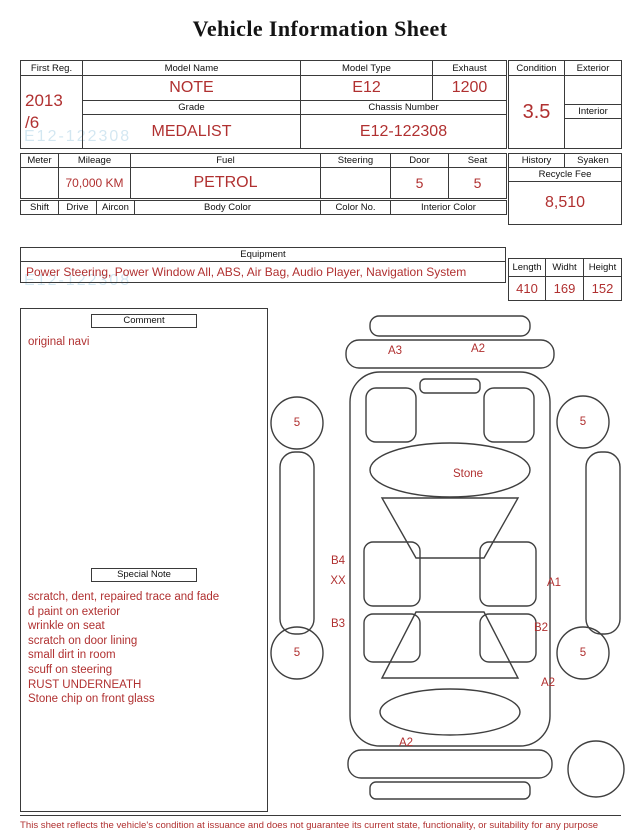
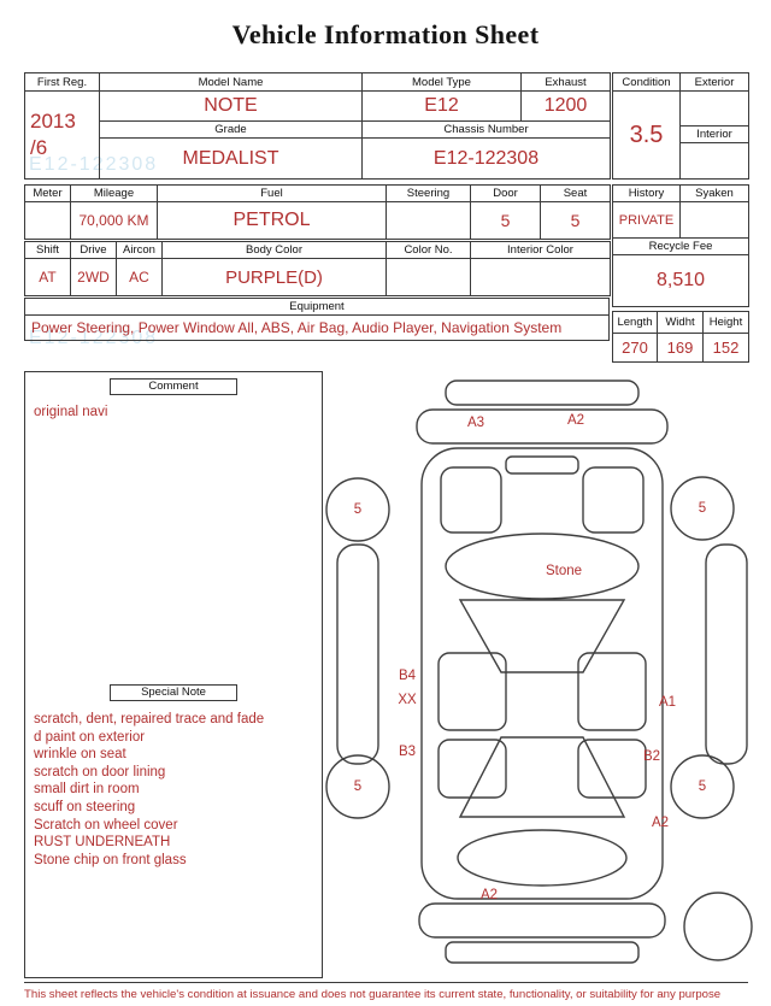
  Vehicle Information Sheet
  E12-122308
  E12-122308
  First Reg.	Model Name	Model Type	Exhaust
  2013 /6	NOTE	E12	1200
  Grade	Chassis Number
  MEDALIST	E12-122308
  Condition	Exterior
  3.5
  Interior
  Meter	Mileage	Fuel	Steering	Door	Seat
  	70,000 KM	PETROL		5	5
  Shift	Drive	Aircon	Body Color	Color No.	Interior Color
+ AT	2WD	AC	PURPLE(D)
  Equipment
  Power Steering, Power Window All, ABS, Air Bag, Audio Player, Navigation System
  History	Syaken
+ PRIVATE
  Recycle Fee
  8,510
  Length	Widht	Height
- 410	169	152
+ 270	169	152
  Comment
  original navi
  Special Note
  scratch, dent, repaired trace and fade
  d paint on exterior
  wrinkle on seat
  scratch on door lining
  small dirt in room
  scuff on steering
+ Scratch on wheel cover
  RUST UNDERNEATH
  Stone chip on front glass
  5
  5
  5
  5
  A3
  A2
  Stone
  B4
  XX
  A1
  B3
  B2
  A2
  A2
  This sheet reflects the vehicle's condition at issuance and does not guarantee its current state, functionality, or suitability for any purpose
